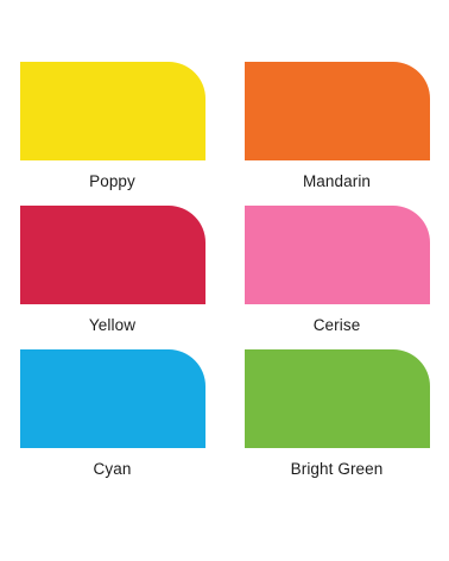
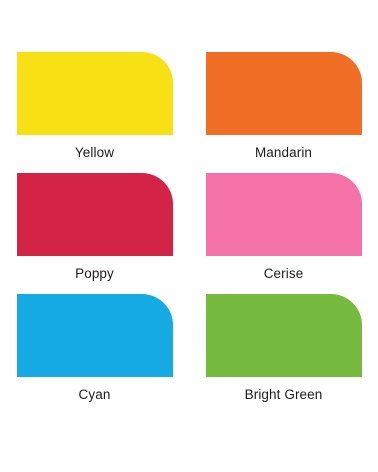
- Poppy
+ Yellow
  Mandarin
- Yellow
+ Poppy
  Cerise
  Cyan
  Bright Green
